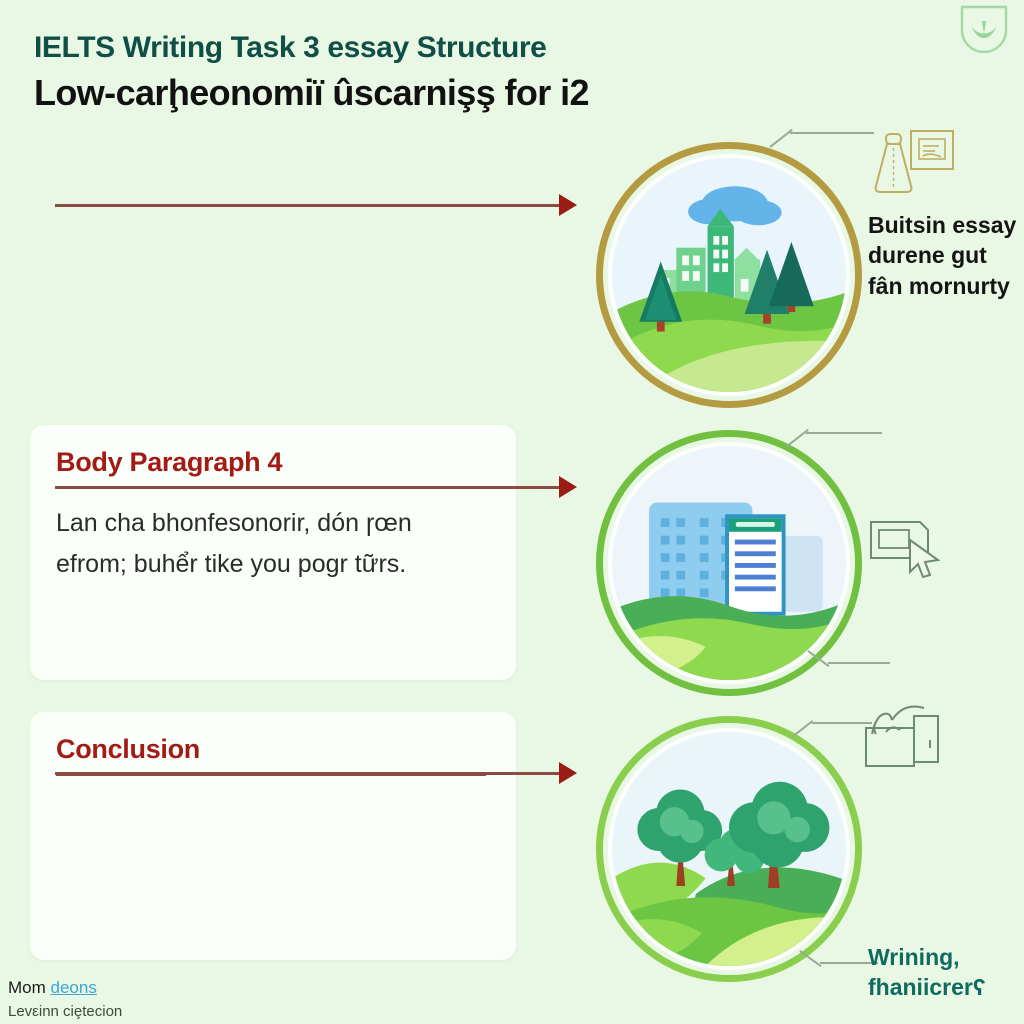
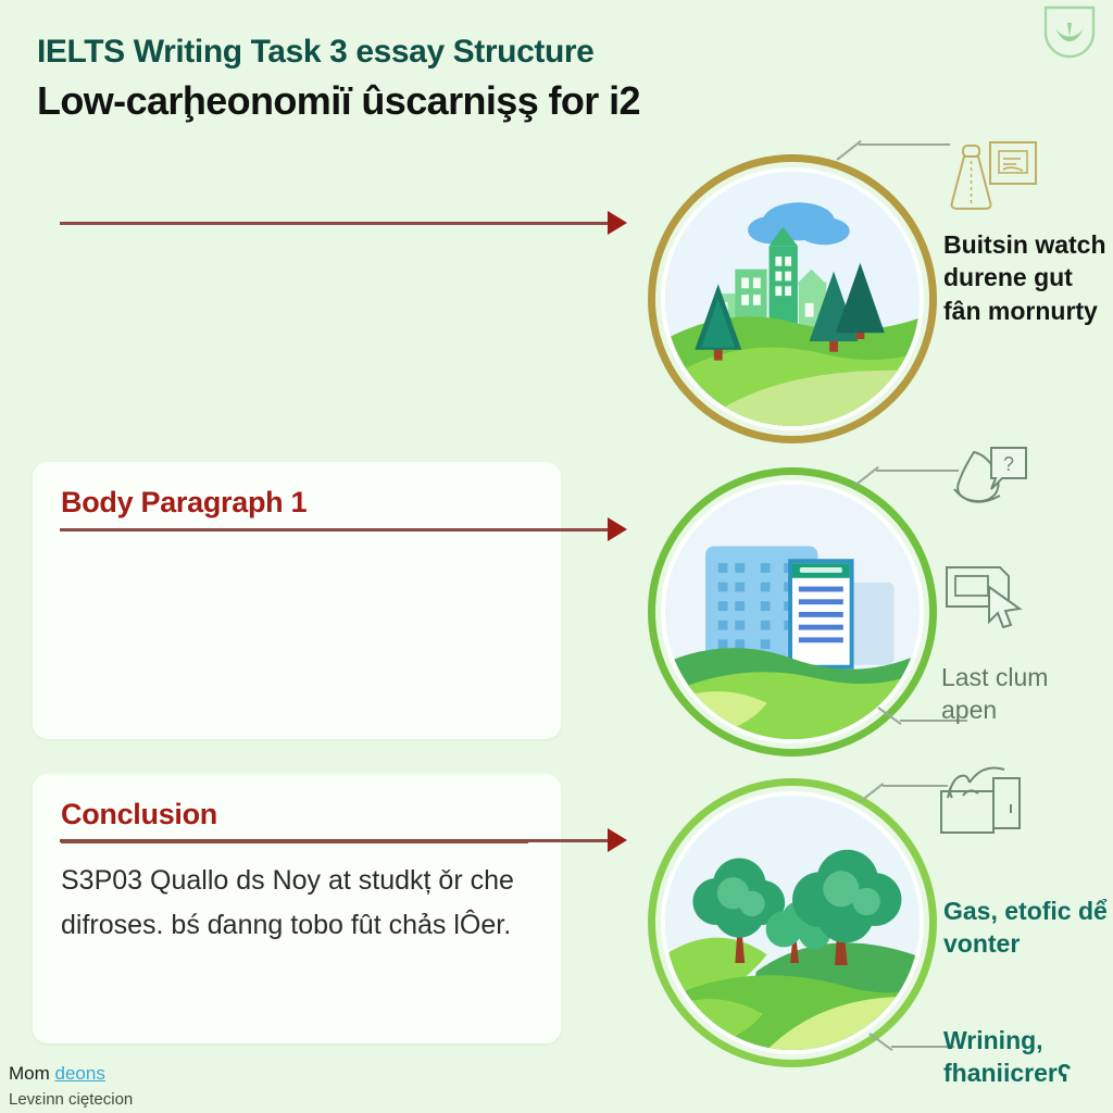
  IELTS Writing Task 3 essay Structure
  Low-carḩeonomiï ûscarnişş for i2
- Body Paragraph 4
+ Body Paragraph 1
- Lan cha bhonfesonorir, dón ɼœn efrom; buhểr tike you pogr tữrs.
  Conclusion
+ S3P03 Quallo ds Noy at studkț ǒr che difroses. bś ɗanng tobo fût chảs lÔer.
+ ?
- Buitsin essay durene gut fân mornurty
+ Buitsin watch durene gut fân mornurty
+ Last clum apen
+ Gas, etofic dể vonter
  Wrining, fhaniicrerʕ
  Mom deons
  Levεinn ciȩtecion
